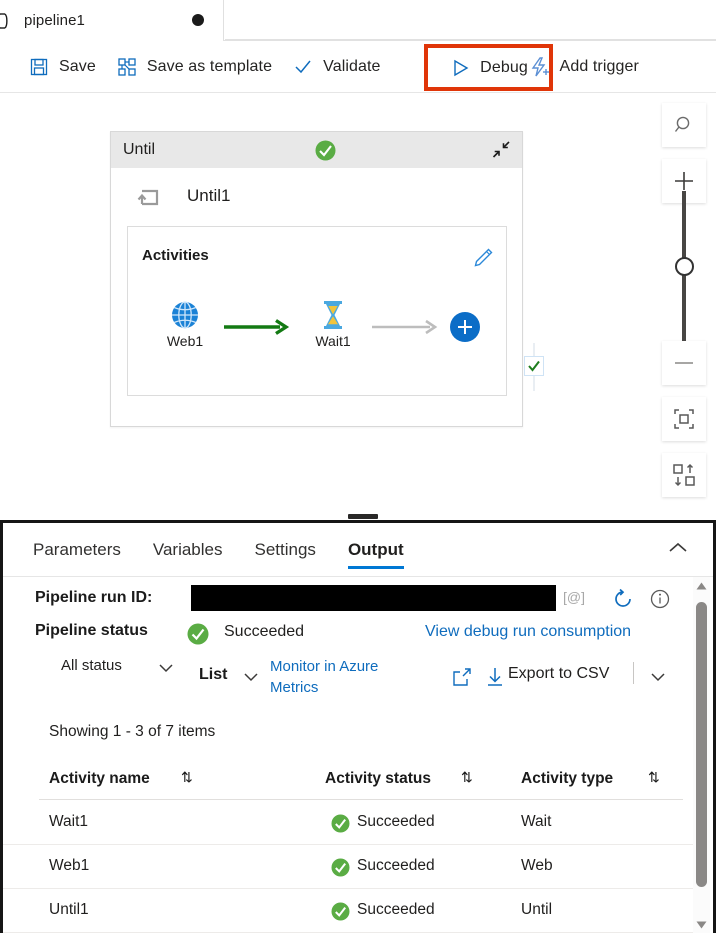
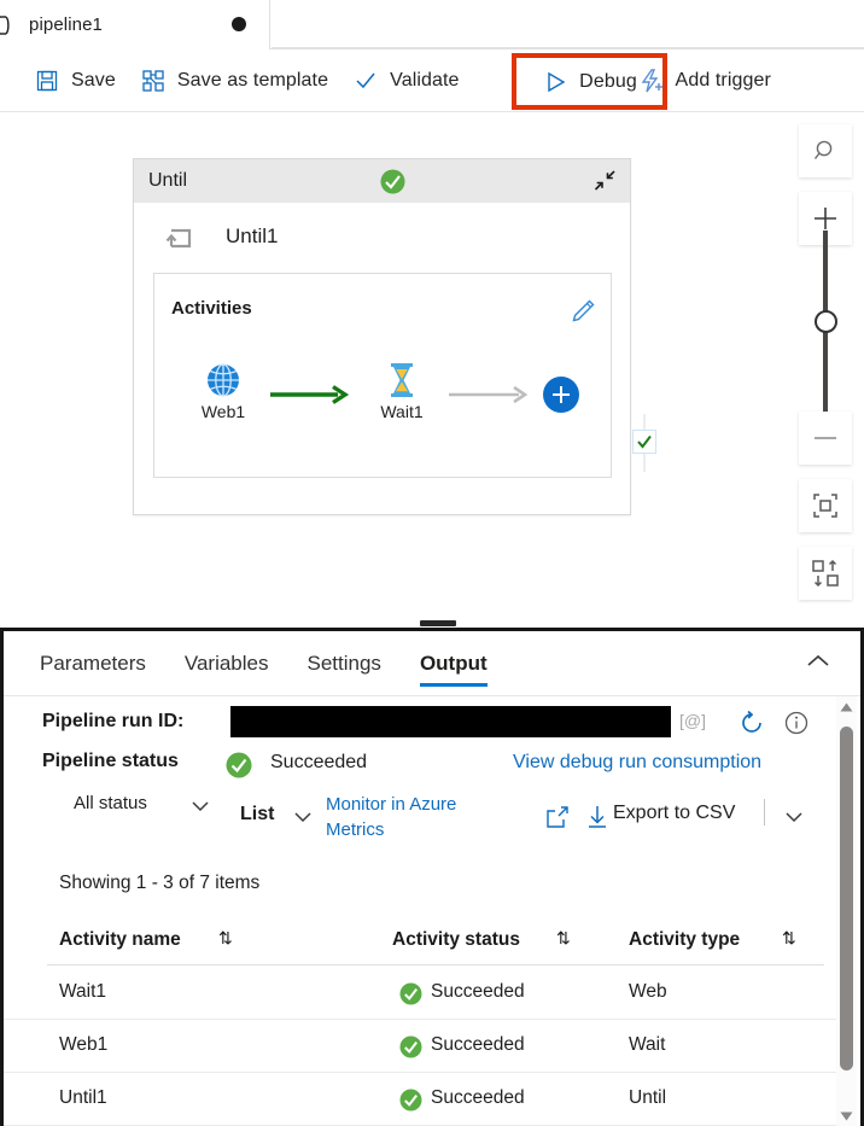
  pipeline1
  Save
  Save as template
  Validate
  Add trigger
  Debug
  Until
  Until1
  Activities
  Web1
  Wait1
  Parameters
  Variables
  Settings
  Output
  Pipeline run ID:
  [@]
  Pipeline status
  Succeeded
  View debug run consumption
  All status
  List
  Monitor in Azure Metrics
  Export to CSV
  Showing 1 - 3 of 7 items
  Activity name
  ⇅
  Activity status
  ⇅
  Activity type
  ⇅
  Wait1
  Succeeded
- Wait
+ Web
  Web1
  Succeeded
- Web
+ Wait
  Until1
  Succeeded
  Until
